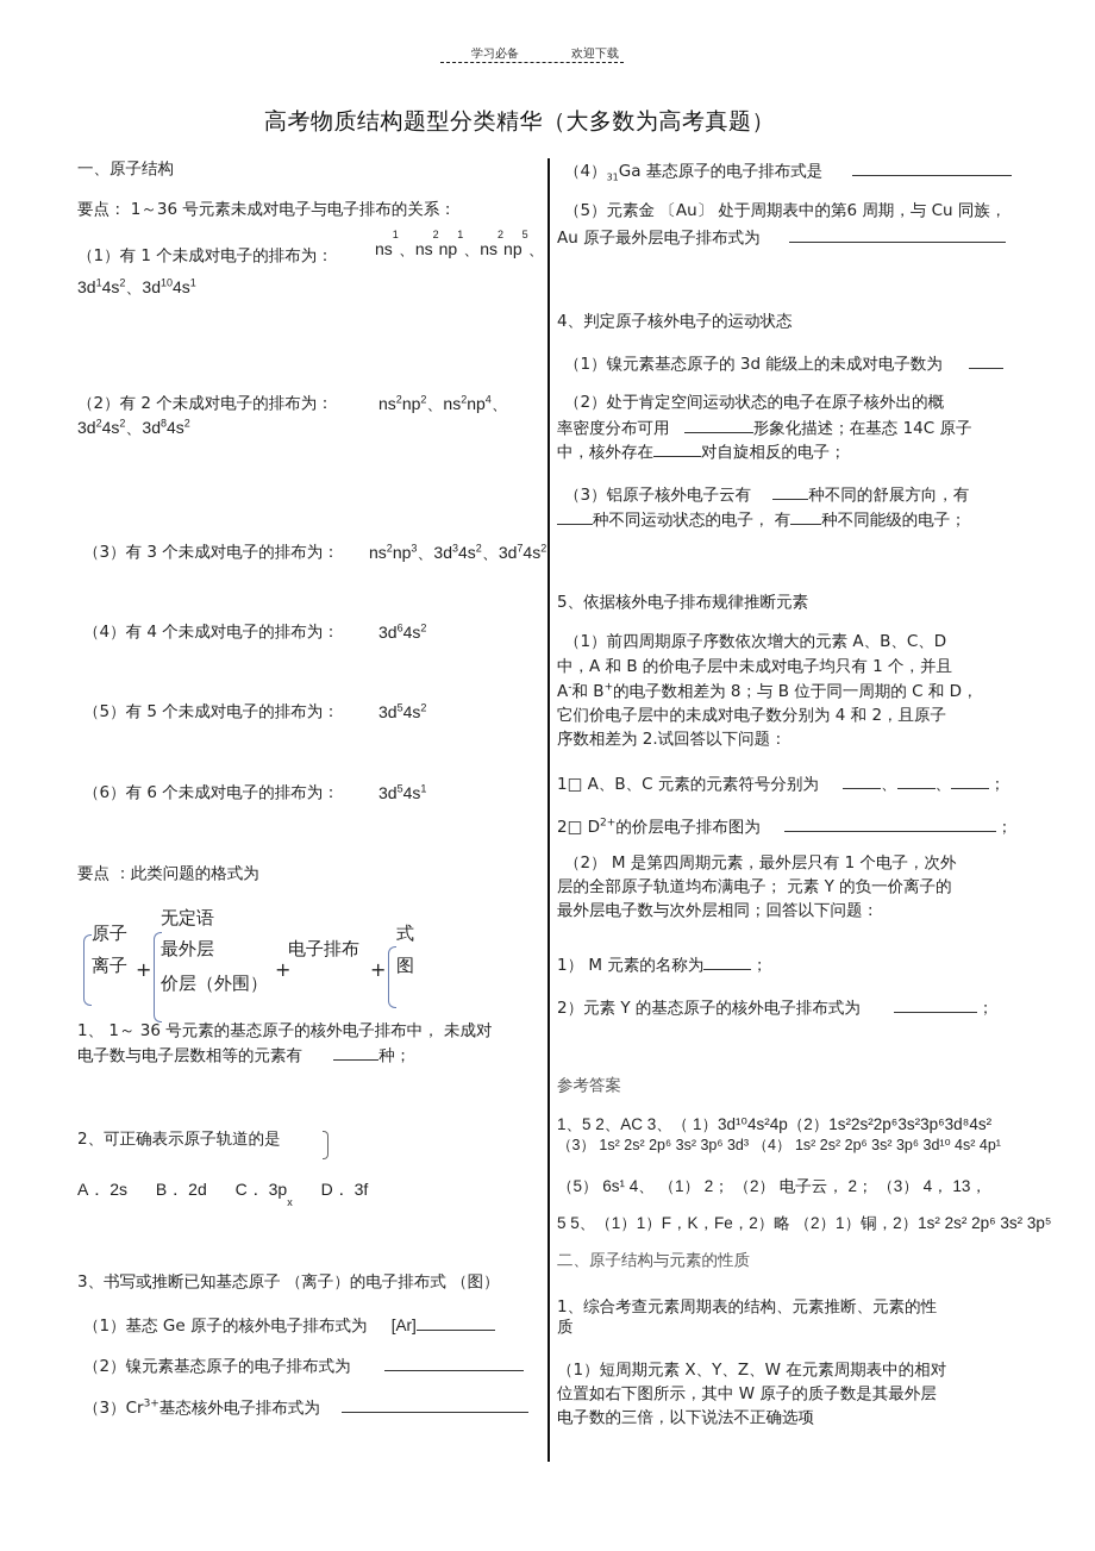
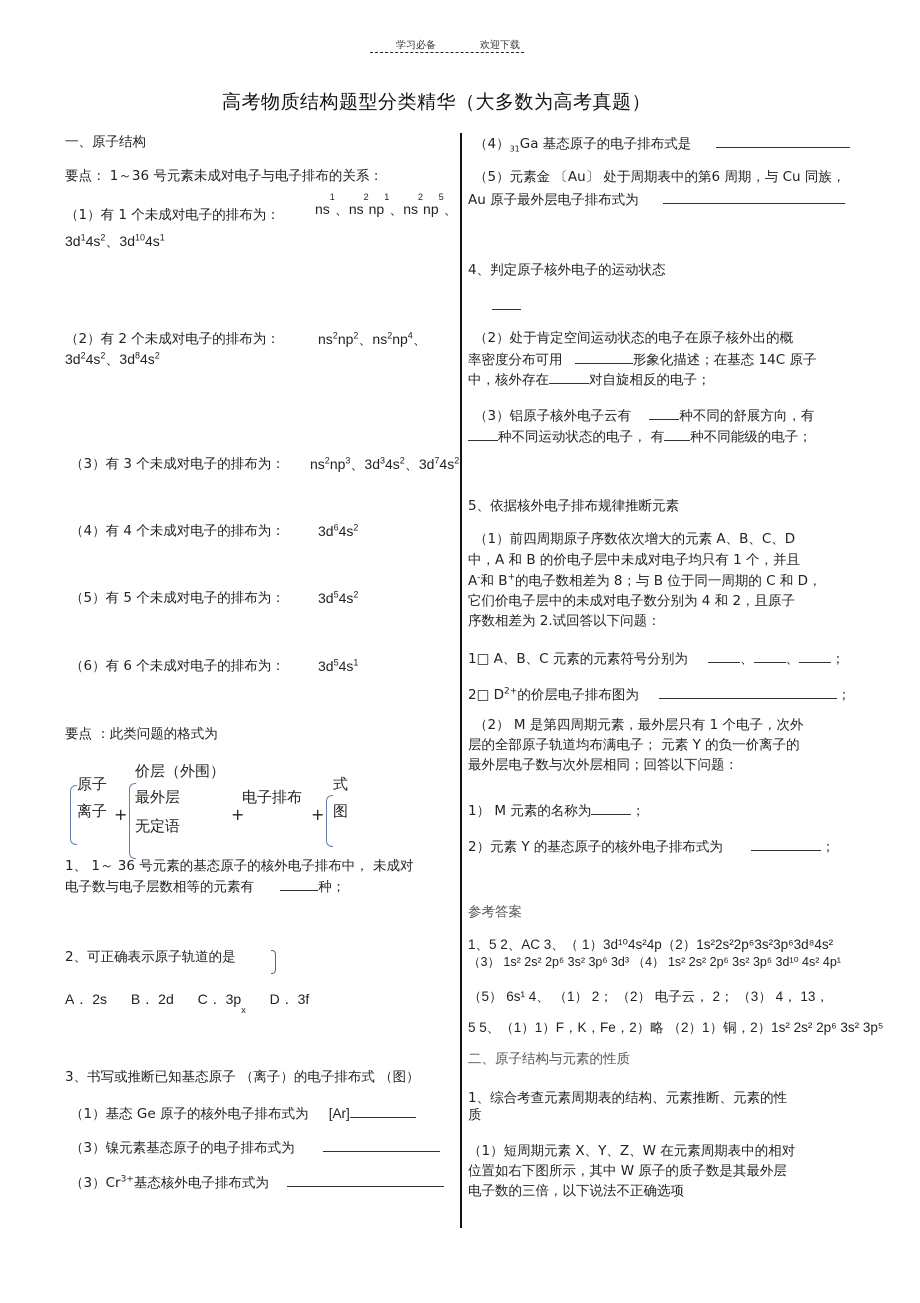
  学习必备
  欢迎下载
  高考物质结构题型分类精华（大多数为高考真题）
  一、原子结构
  要点： 1～36 号元素未成对电子与电子排布的关系：
  （1）有 1 个未成对电子的排布为：
  ns1、ns2np1、ns2np5、
  3d14s2、3d104s1
  （2）有 2 个未成对电子的排布为：
  ns2np2、ns2np4、
  3d24s2、3d84s2
  （3）有 3 个未成对电子的排布为：
  ns2np3、3d34s2、3d74s2
  （4）有 4 个未成对电子的排布为：
  3d64s2
  （5）有 5 个未成对电子的排布为：
  3d54s2
  （6）有 6 个未成对电子的排布为：
  3d54s1
  要点 ：此类问题的格式为
  原子
  离子
  +
- 无定语
+ 价层（外围）
  最外层
- 价层（外围）
+ 无定语
  电子排布
  +
  +
  式
  图
  1、 1～ 36 号元素的基态原子的核外电子排布中， 未成对
  电子数与电子层数相等的元素有 种；
  2、可正确表示原子轨道的是
  A． 2s B． 2d C． 3px D． 3f
  3、书写或推断已知基态原子 （离子）的电子排布式 （图）
  （1）基态 Ge 原子的核外电子排布式为 [Ar]
- （2）镍元素基态原子的电子排布式为
+ （3）镍元素基态原子的电子排布式为
  （3）Cr3+基态核外电子排布式为
  （4）31Ga 基态原子的电子排布式是
  （5）元素金 〔Au〕 处于周期表中的第6 周期，与 Cu 同族，
  Au 原子最外层电子排布式为
  4、判定原子核外电子的运动状态
- （1）镍元素基态原子的 3d 能级上的未成对电子数为
  （2）处于肯定空间运动状态的电子在原子核外出的概
  率密度分布可用 形象化描述；在基态 14C 原子
  中，核外存在 对自旋相反的电子；
  （3）铝原子核外电子云有 种不同的舒展方向，有
  种不同运动状态的电子， 有 种不同能级的电子；
  5、依据核外电子排布规律推断元素
  （1）前四周期原子序数依次增大的元素 A、B、C、D
  中，A 和 B 的价电子层中未成对电子均只有 1 个，并且
  A-和 B+的电子数相差为 8；与 B 位于同一周期的 C 和 D，
  它们价电子层中的未成对电子数分别为 4 和 2，且原子
  序数相差为 2.试回答以下问题：
  1□ A、B、C 元素的元素符号分别为 、 、 ；
  2□ D2+的价层电子排布图为 ；
  （2） M 是第四周期元素，最外层只有 1 个电子，次外
  层的全部原子轨道均布满电子； 元素 Y 的负一价离子的
  最外层电子数与次外层相同；回答以下问题：
  1） M 元素的名称为 ；
  2）元素 Y 的基态原子的核外电子排布式为 ；
  参考答案
  1、5 2、AC 3、（ 1）3d¹⁰4s²4p（2）1s²2s²2p⁶3s²3p⁶3d⁸4s²
  （3） 1s² 2s² 2p⁶ 3s² 3p⁶ 3d³ （4） 1s² 2s² 2p⁶ 3s² 3p⁶ 3d¹⁰ 4s² 4p¹
  （5） 6s¹ 4、 （1） 2； （2） 电子云， 2； （3） 4， 13，
  5 5、（1）1）F，K，Fe，2）略 （2）1）铜，2）1s² 2s² 2p⁶ 3s² 3p⁵
  二、原子结构与元素的性质
  1、综合考查元素周期表的结构、元素推断、元素的性
  质
  （1）短周期元素 X、Y、Z、W 在元素周期表中的相对
  位置如右下图所示，其中 W 原子的质子数是其最外层
  电子数的三倍，以下说法不正确选项
